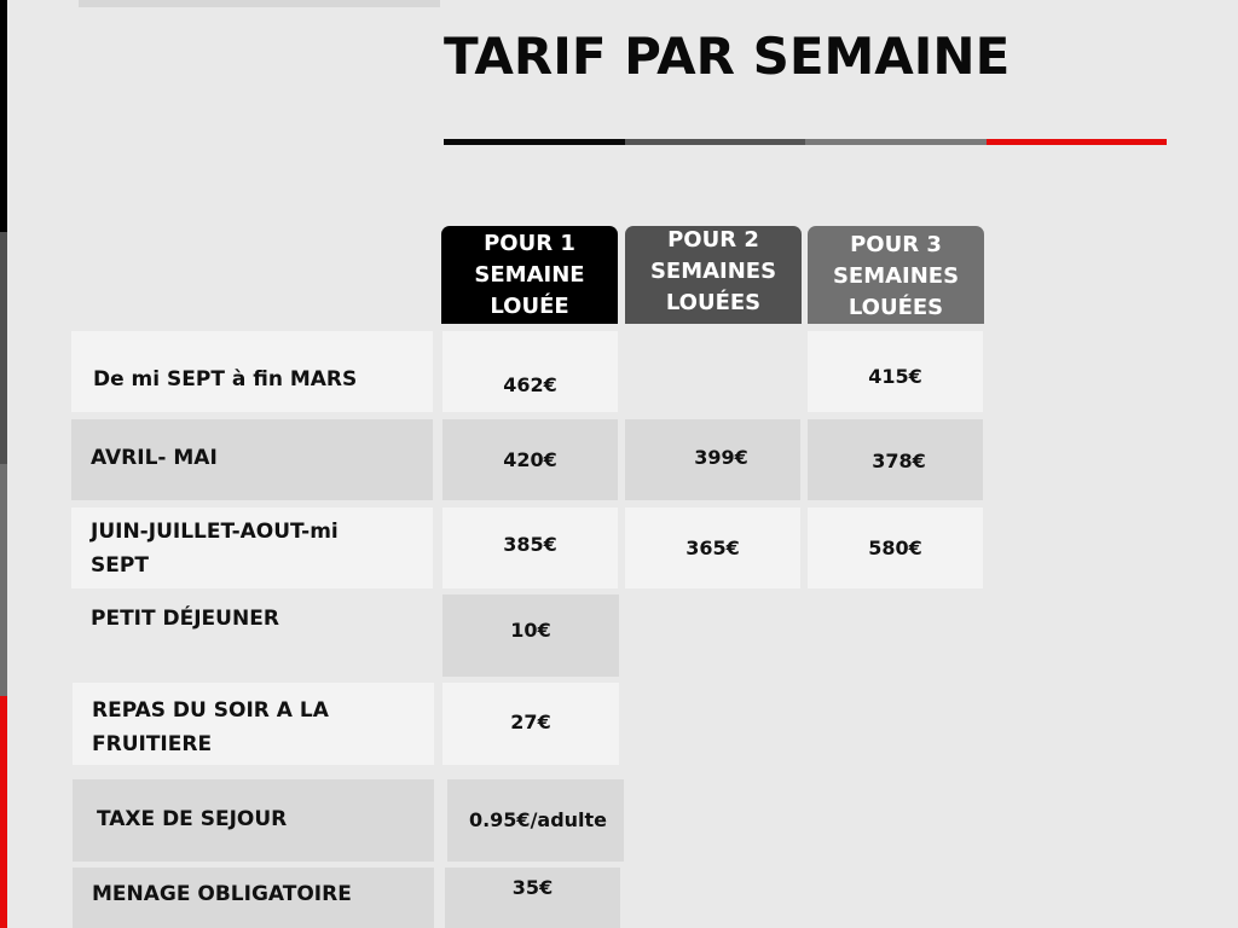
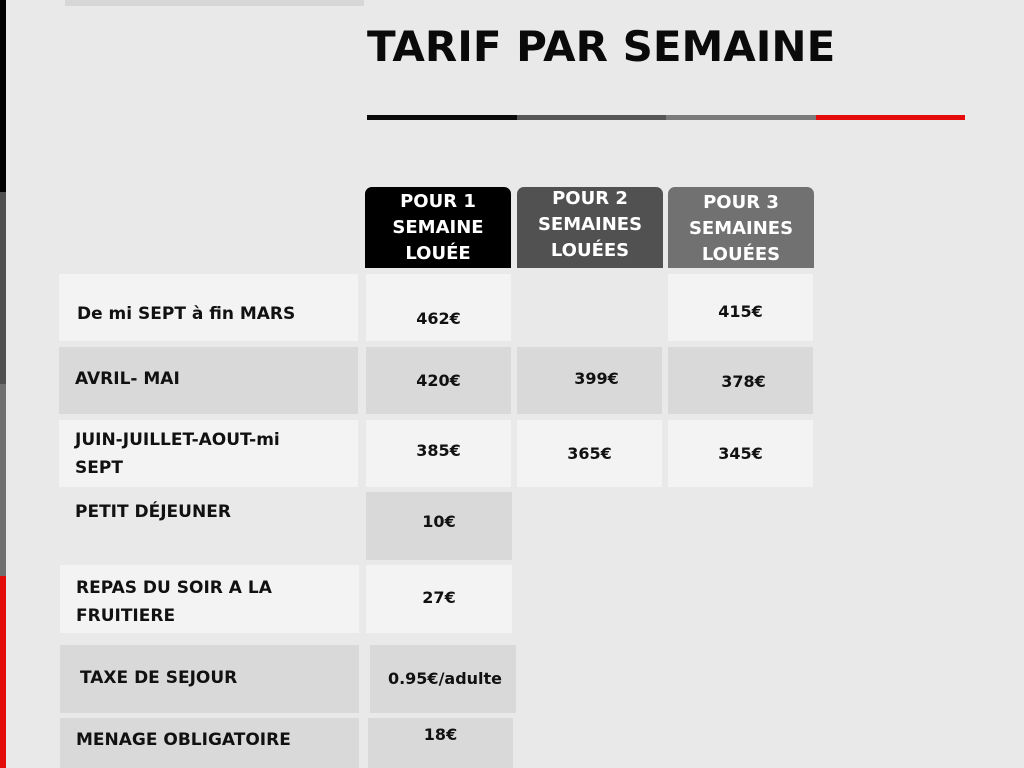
  TARIF PAR SEMAINE
  POUR 1
  SEMAINE
  LOUÉE
  POUR 2
  SEMAINES
  LOUÉES
  POUR 3
  SEMAINES
  LOUÉES
  De mi SEPT à fin MARS
  462€
  415€
  AVRIL- MAI
  420€
  399€
  378€
  JUIN-JUILLET-AOUT-mi
  SEPT
  385€
  365€
- 580€
+ 345€
  PETIT DÉJEUNER
  10€
  REPAS DU SOIR A LA
  FRUITIERE
  27€
  TAXE DE SEJOUR
  0.95€/adulte
  MENAGE OBLIGATOIRE
- 35€
+ 18€
